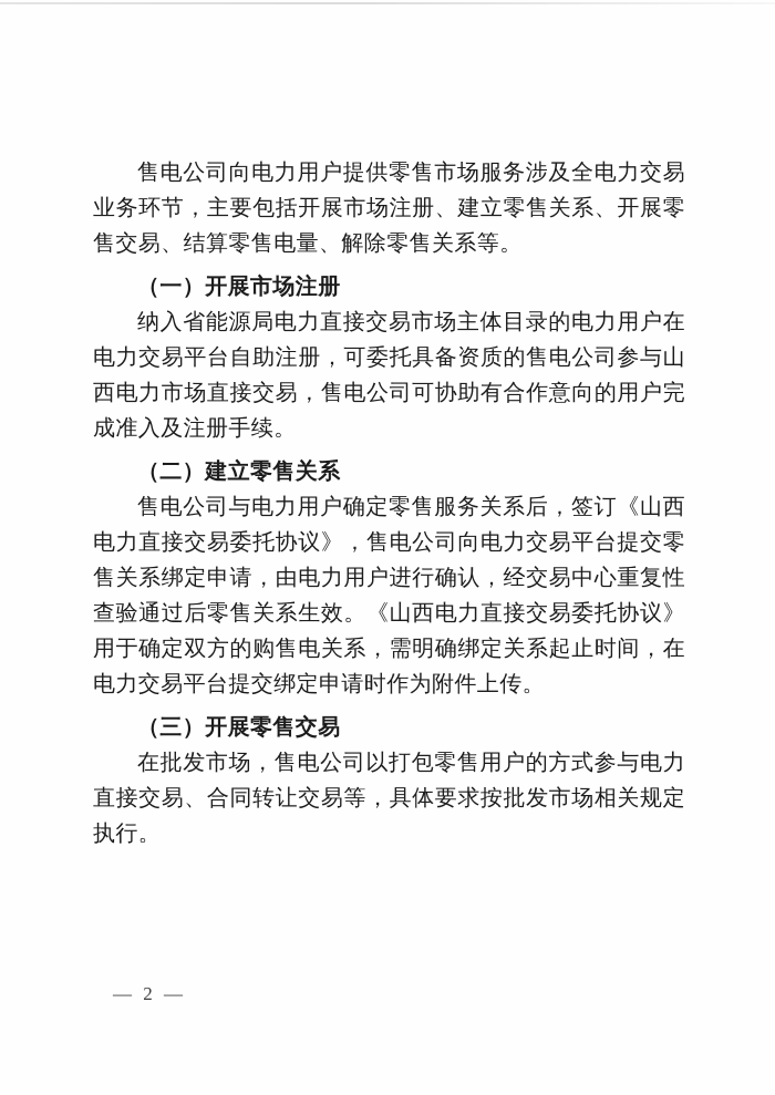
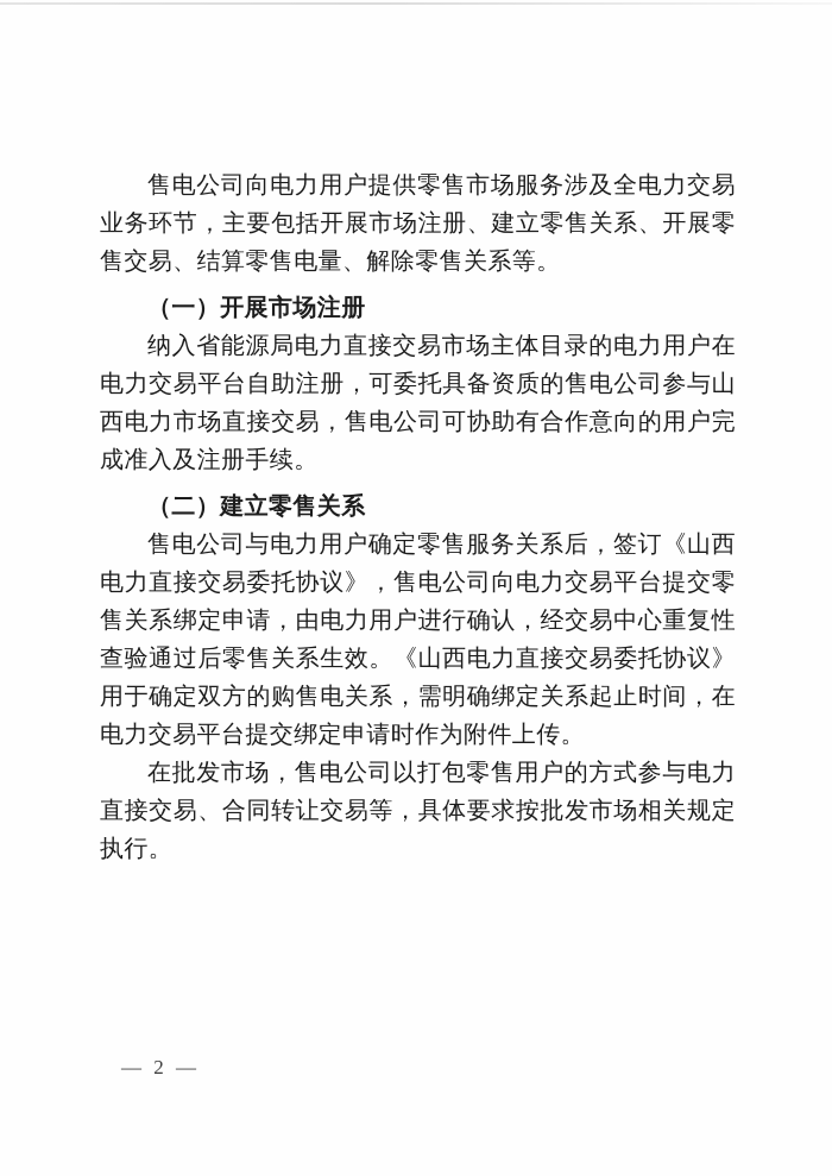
  售电公司向电力用户提供零售市场服务涉及全电力交易业务环节，主要包括开展市场注册、建立零售关系、开展零售交易、结算零售电量、解除零售关系等。
  （一）开展市场注册
  纳入省能源局电力直接交易市场主体目录的电力用户在电力交易平台自助注册，可委托具备资质的售电公司参与山西电力市场直接交易，售电公司可协助有合作意向的用户完成准入及注册手续。
  （二）建立零售关系
  售电公司与电力用户确定零售服务关系后，签订《山西电力直接交易委托协议》，售电公司向电力交易平台提交零售关系绑定申请，由电力用户进行确认，经交易中心重复性查验通过后零售关系生效。《山西电力直接交易委托协议》用于确定双方的购售电关系，需明确绑定关系起止时间，在电力交易平台提交绑定申请时作为附件上传。
- （三）开展零售交易
  在批发市场，售电公司以打包零售用户的方式参与电力直接交易、合同转让交易等，具体要求按批发市场相关规定执行。
  — 2 —
